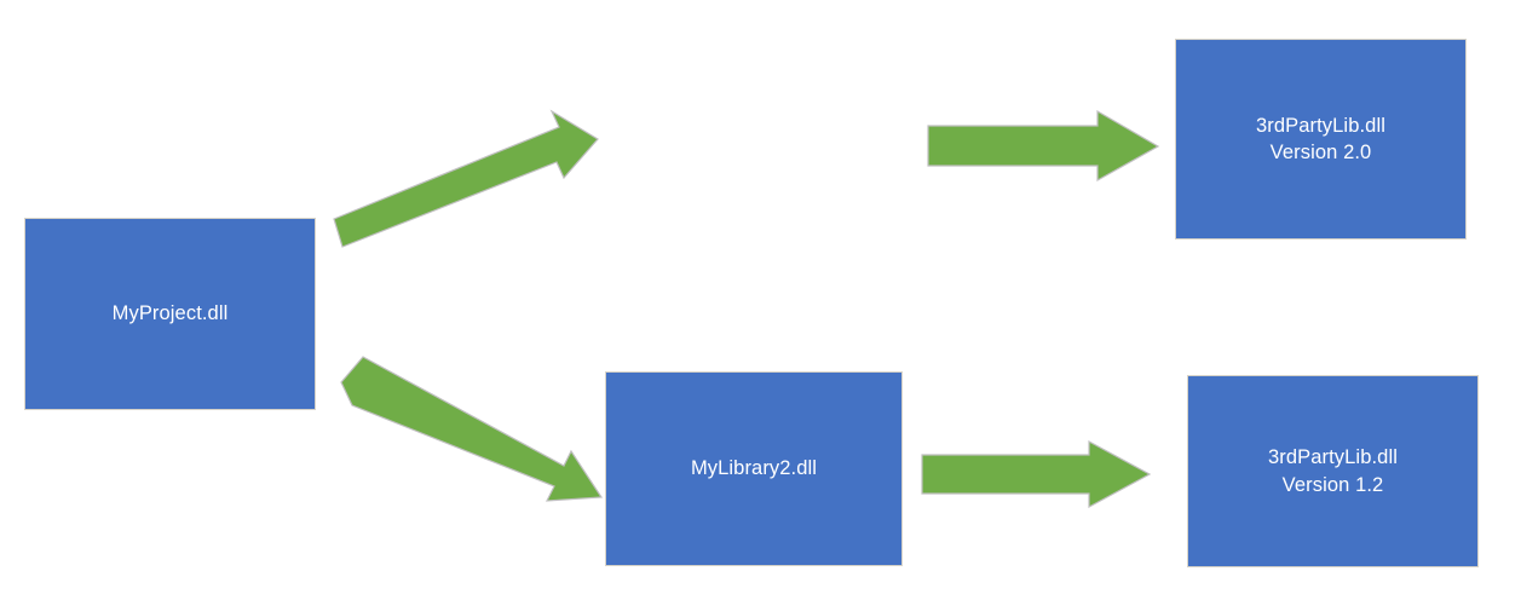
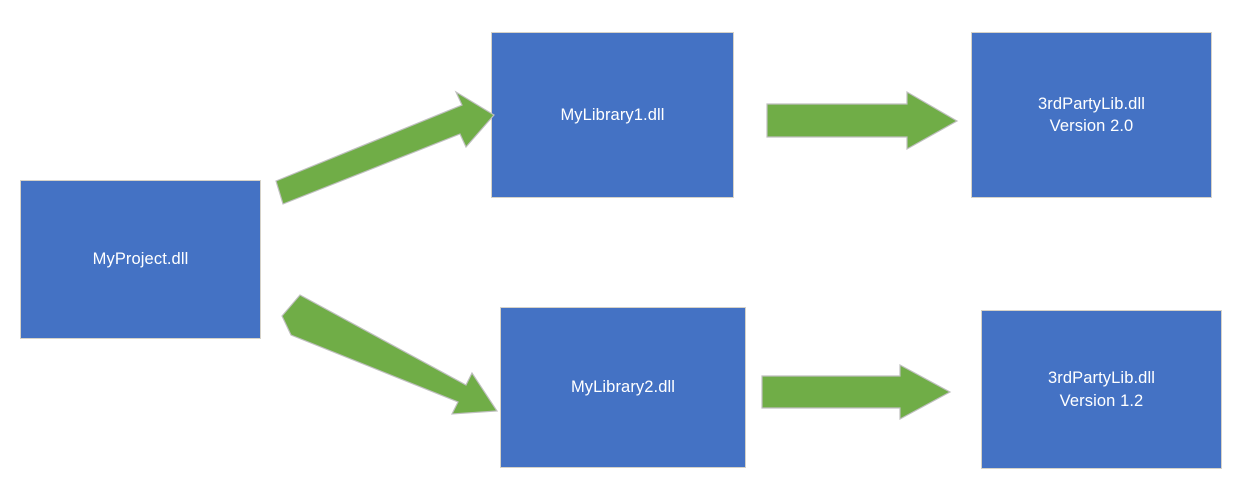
  MyProject.dll
+ MyLibrary1.dll
  3rdPartyLib.dll
  Version 2.0
  MyLibrary2.dll
  3rdPartyLib.dll
  Version 1.2
